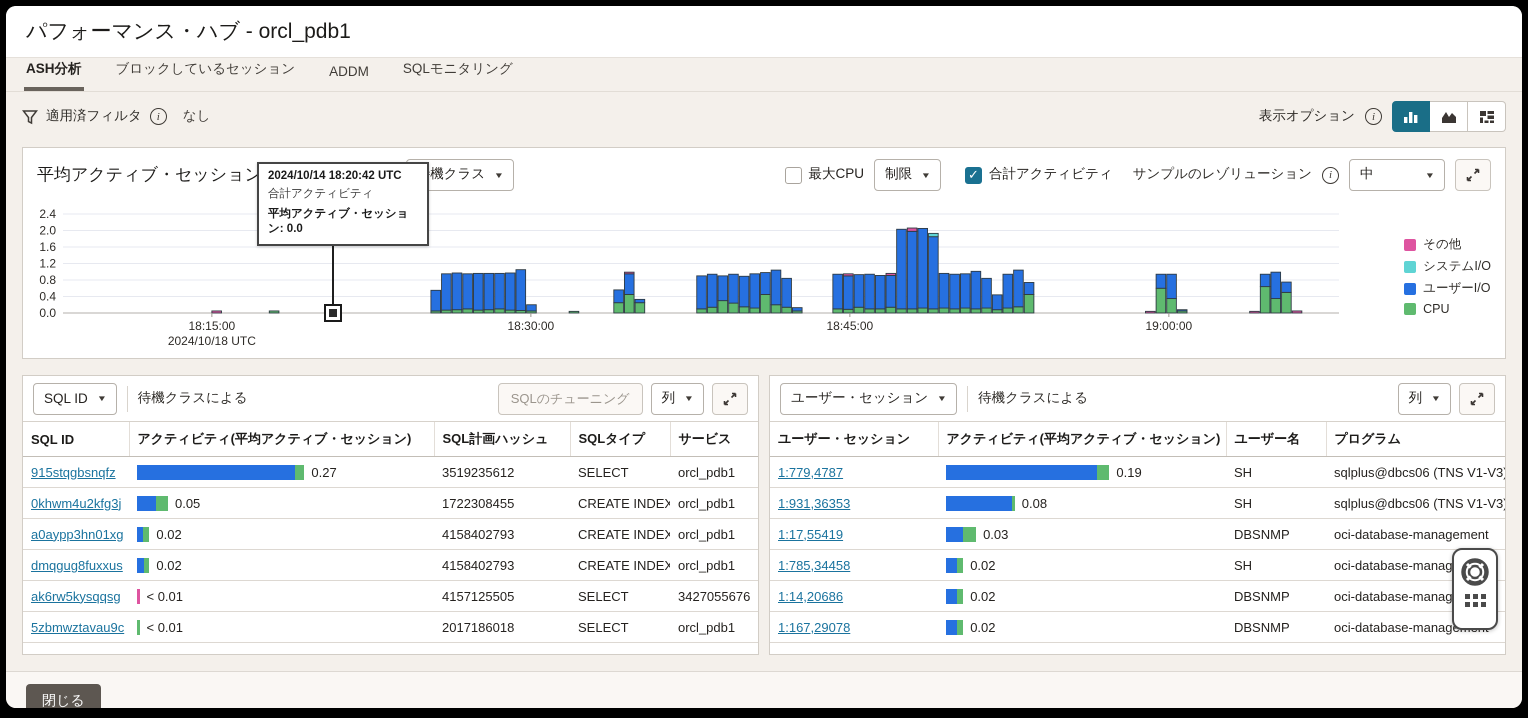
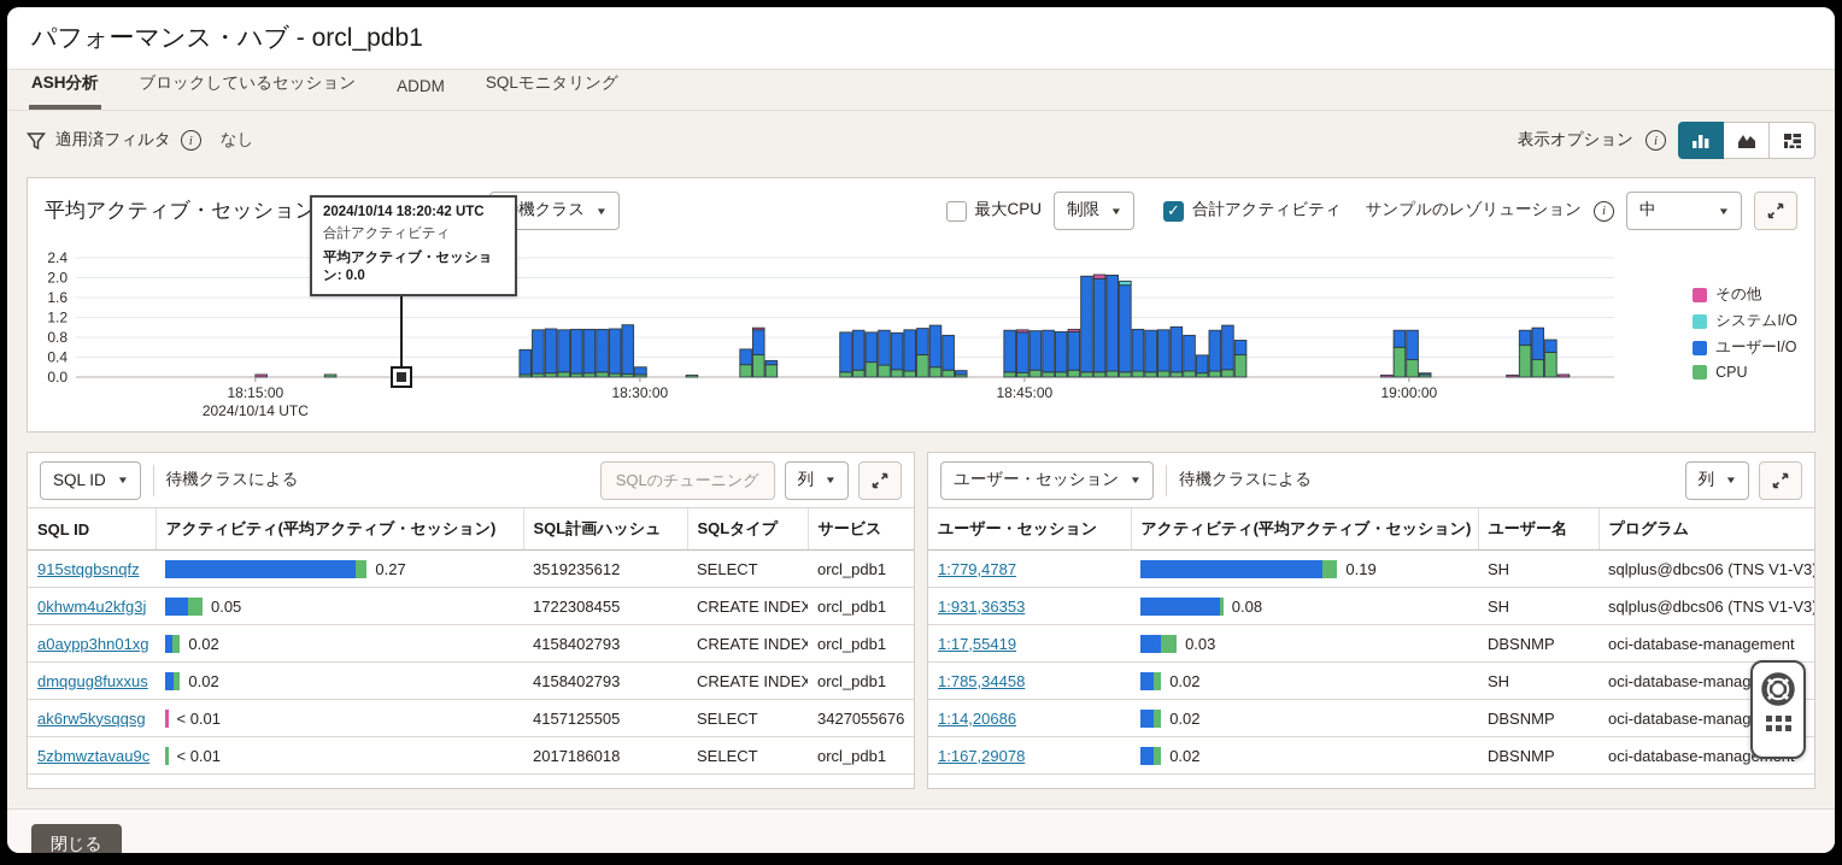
  パフォーマンス・ハブ - orcl_pdb1
  ASH分析
  ブロックしているセッション
  ADDM
  SQLモニタリング
  適用済フィルタ
  i
  なし
  表示オプション
  i
  平均アクティブ・セッション
  機クラス
  ▼
  最大CPU
  制限
  ▼
  合計アクティビティ
  サンプルのレゾリューション
  i
  中
  ▼
  0.0
  0.4
  0.8
  1.2
  1.6
  2.0
  2.4
  18:15:00
- 2024/10/18 UTC
+ 2024/10/14 UTC
  18:30:00
  18:45:00
  19:00:00
  その他
  システムI/O
  ユーザーI/O
  CPU
  2024/10/14 18:20:42 UTC
  合計アクティビティ
  平均アクティブ・セッション: 0.0
  SQL ID
  ▼
  待機クラスによる
  SQLのチューニング
  列
  ▼
  SQL ID	アクティビティ(平均アクティブ・セッション)	SQL計画ハッシュ	SQLタイプ	サービス
  915stqgbsnqfz	0.27	3519235612	SELECT	orcl_pdb1
  0khwm4u2kfg3j	0.05	1722308455	CREATE INDEX	orcl_pdb1
  a0aypp3hn01xg	0.02	4158402793	CREATE INDEX	orcl_pdb1
  dmqgug8fuxxus	0.02	4158402793	CREATE INDEX	orcl_pdb1
  ak6rw5kysqqsg	< 0.01	4157125505	SELECT	3427055676
  5zbmwztavau9c	< 0.01	2017186018	SELECT	orcl_pdb1
  ユーザー・セッション
  ▼
  待機クラスによる
  列
  ▼
  ユーザー・セッション	アクティビティ(平均アクティブ・セッション)	ユーザー名	プログラム
  1:779,4787	0.19	SH	sqlplus@dbcs06 (TNS V1-V3)
  1:931,36353	0.08	SH	sqlplus@dbcs06 (TNS V1-V3)
  1:17,55419	0.03	DBSNMP	oci-database-management
  1:785,34458	0.02	SH	oci-database-manag
  1:14,20686	0.02	DBSNMP	oci-database-manag
  1:167,29078	0.02	DBSNMP	oci-database-manag
  閉じる
